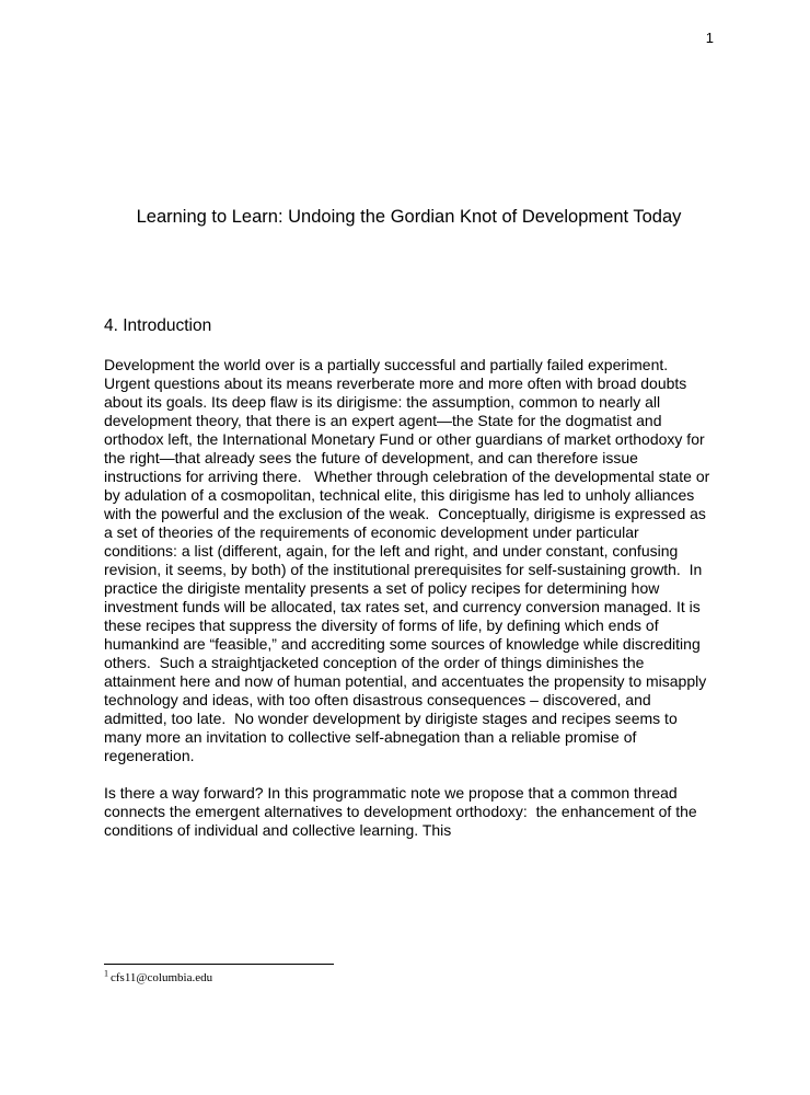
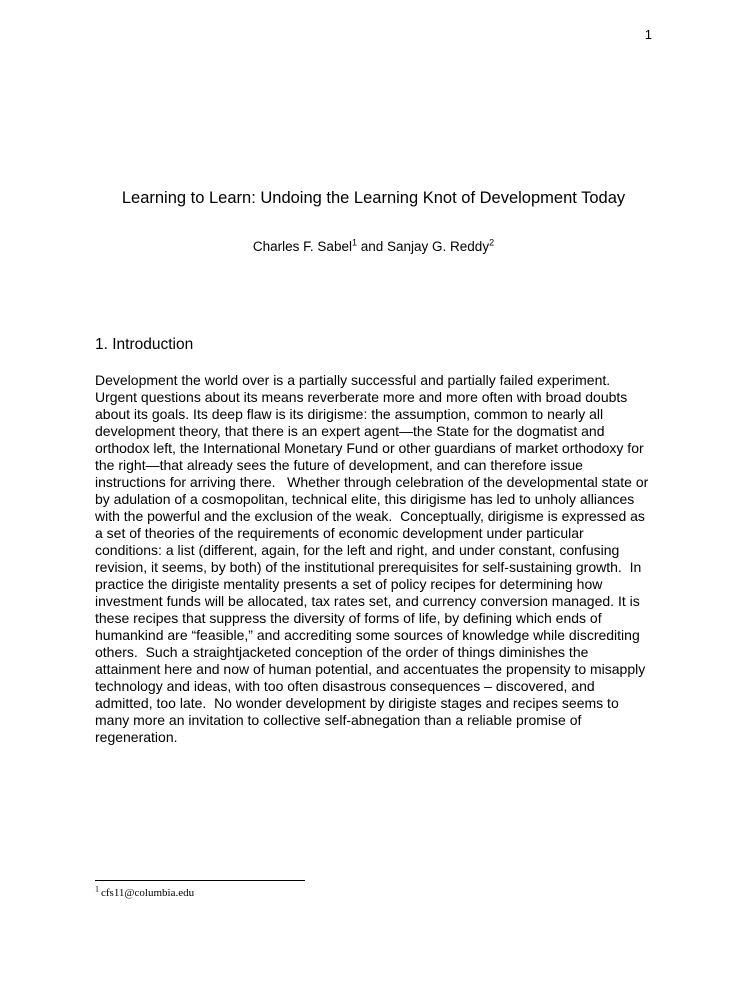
  1
- Learning to Learn: Undoing the Gordian Knot of Development Today
+ Learning to Learn: Undoing the Learning Knot of Development Today
+ Charles F. Sabel1 and Sanjay G. Reddy2
- 4. Introduction
+ 1. Introduction
  Development the world over is a partially successful and partially failed experiment. Urgent questions about its means reverberate more and more often with broad doubts about its goals. Its deep flaw is its dirigisme: the assumption, common to nearly all development theory, that there is an expert agent—the State for the dogmatist and orthodox left, the International Monetary Fund or other guardians of market orthodoxy for the right—that already sees the future of development, and can therefore issue instructions for arriving there. Whether through celebration of the developmental state or by adulation of a cosmopolitan, technical elite, this dirigisme has led to unholy alliances with the powerful and the exclusion of the weak. Conceptually, dirigisme is expressed as a set of theories of the requirements of economic development under particular conditions: a list (different, again, for the left and right, and under constant, confusing revision, it seems, by both) of the institutional prerequisites for self-sustaining growth. In practice the dirigiste mentality presents a set of policy recipes for determining how investment funds will be allocated, tax rates set, and currency conversion managed. It is these recipes that suppress the diversity of forms of life, by defining which ends of humankind are “feasible,” and accrediting some sources of knowledge while discrediting others. Such a straightjacketed conception of the order of things diminishes the attainment here and now of human potential, and accentuates the propensity to misapply technology and ideas, with too often disastrous consequences – discovered, and admitted, too late. No wonder development by dirigiste stages and recipes seems to many more an invitation to collective self-abnegation than a reliable promise of regeneration.
- Is there a way forward? In this programmatic note we propose that a common thread connects the emergent alternatives to development orthodoxy: the enhancement of the conditions of individual and collective learning. This
  1 cfs11@columbia.edu
